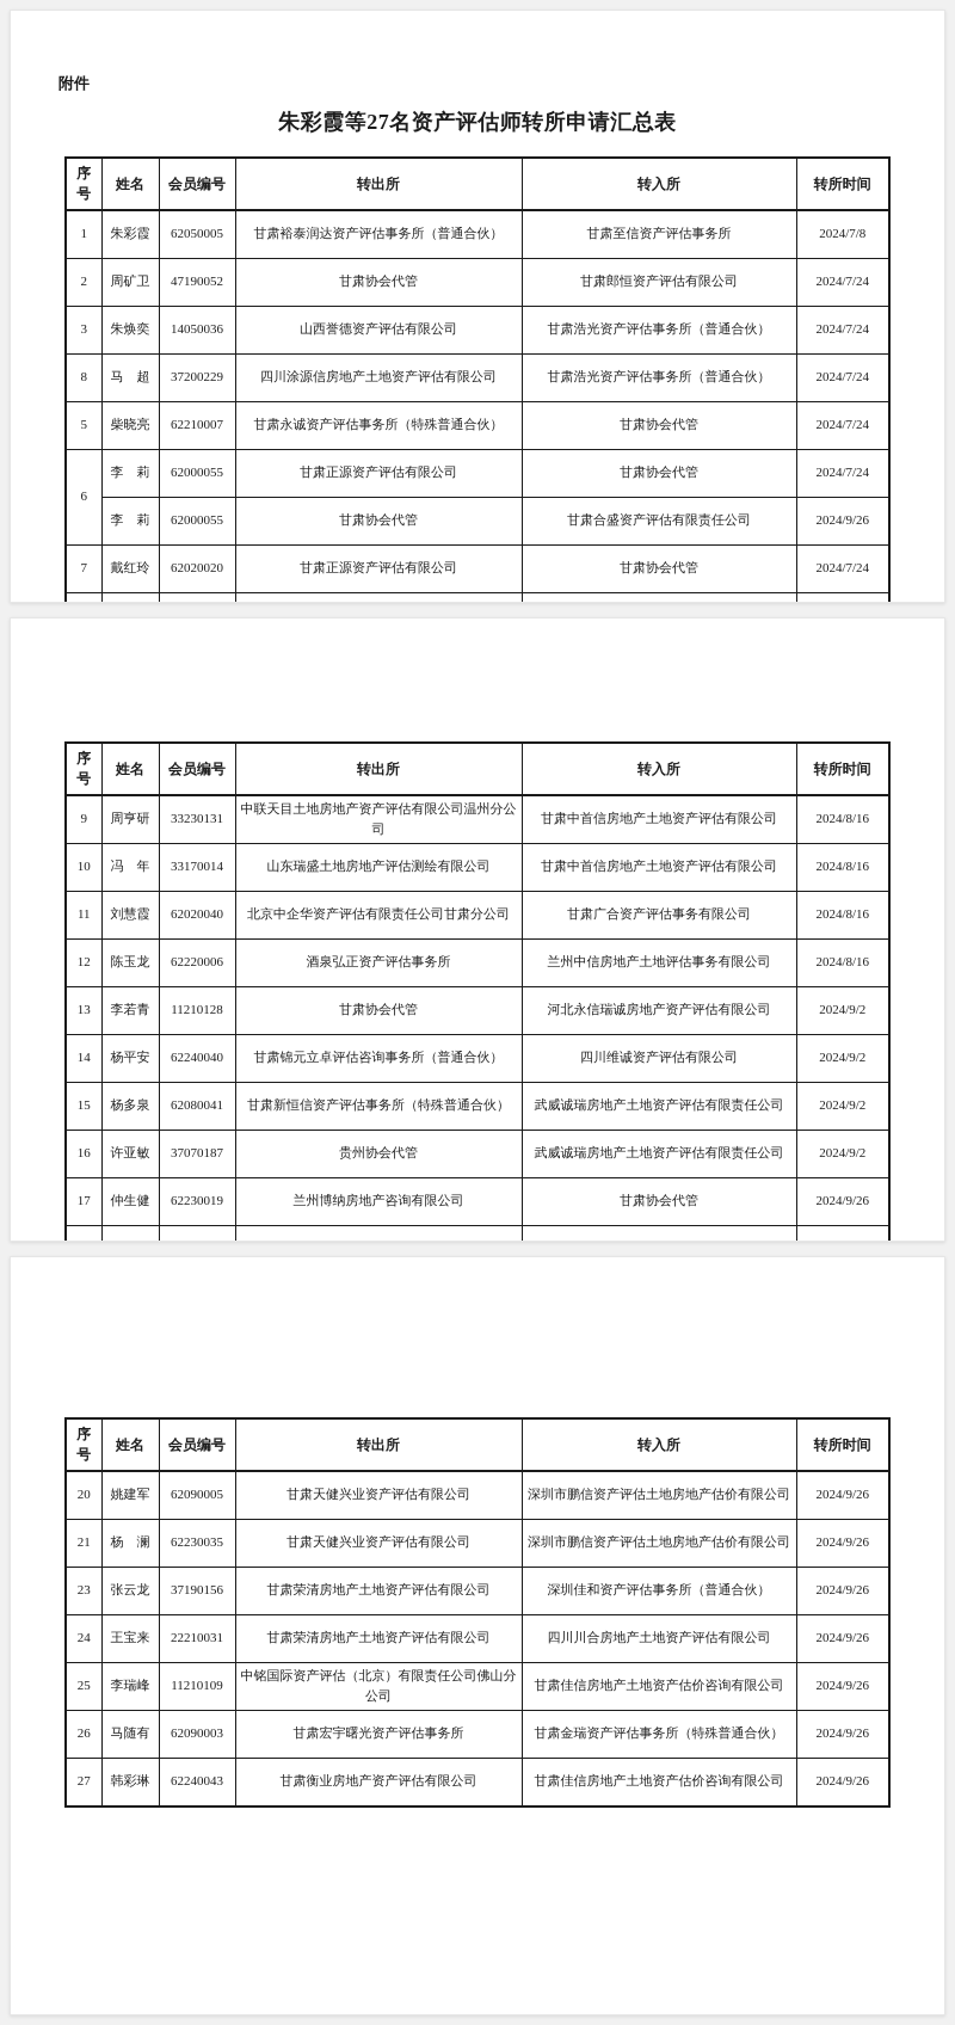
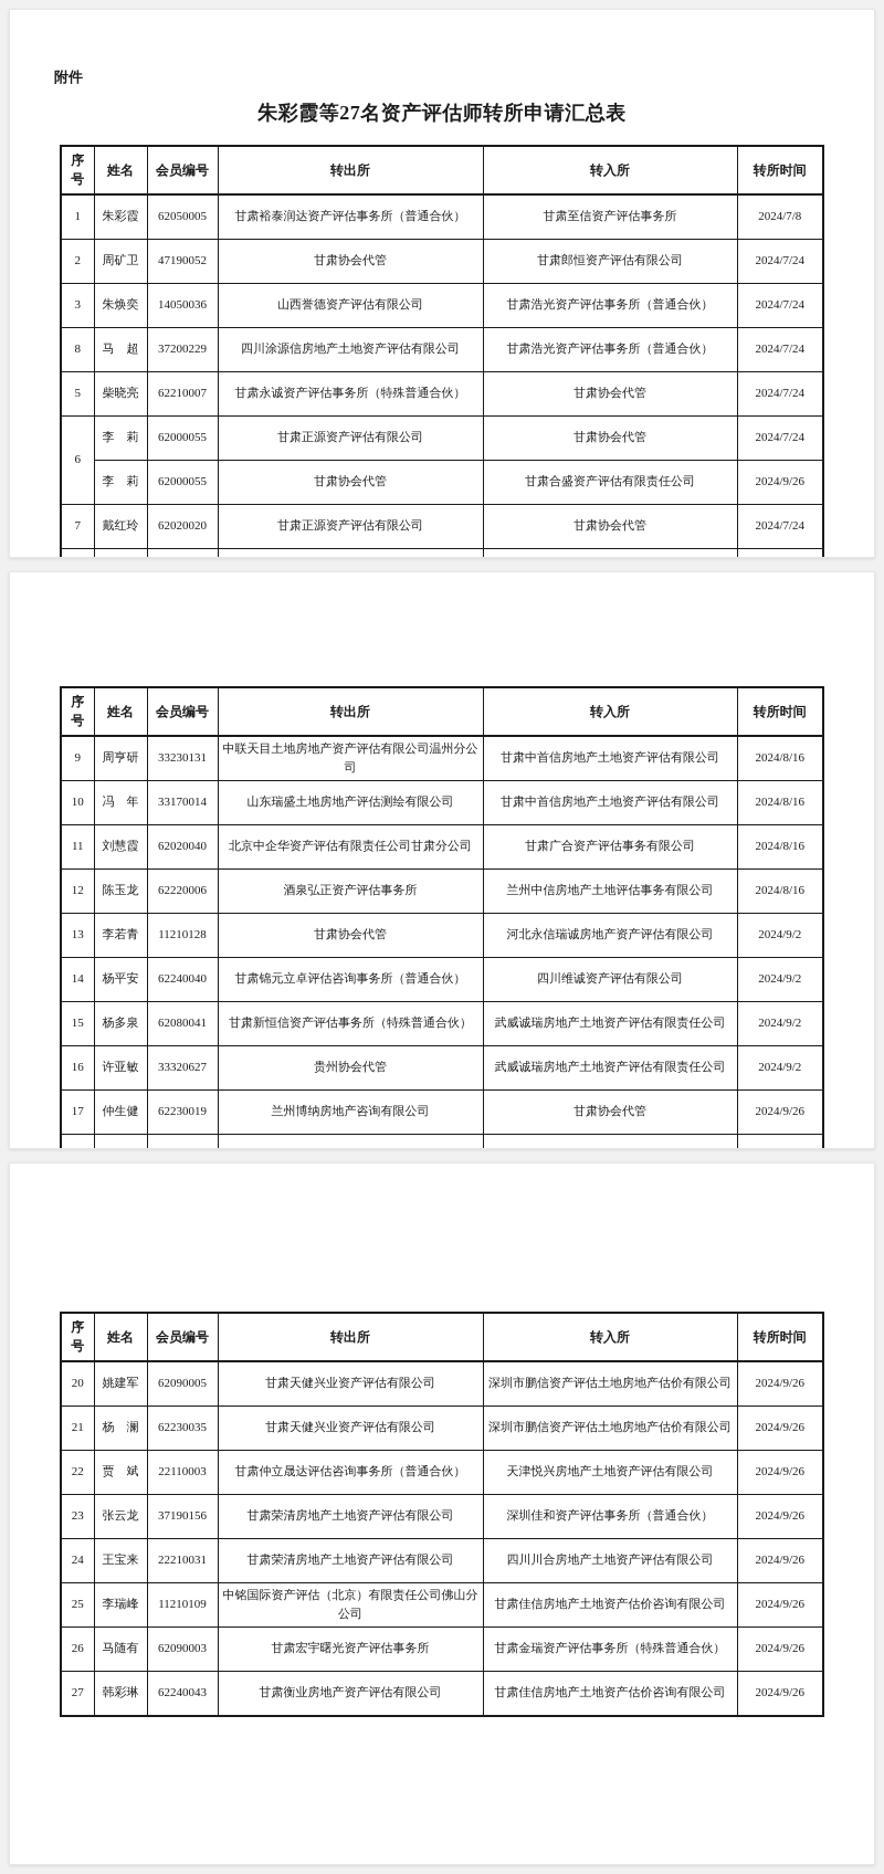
  附件
  朱彩霞等27名资产评估师转所申请汇总表
  序号	姓名	会员编号	转出所	转入所	转所时间
  1	朱彩霞	62050005	甘肃裕泰润达资产评估事务所（普通合伙）	甘肃至信资产评估事务所	2024/7/8
  2	周矿卫	47190052	甘肃协会代管	甘肃郎恒资产评估有限公司	2024/7/24
  3	朱焕奕	14050036	山西誉德资产评估有限公司	甘肃浩光资产评估事务所（普通合伙）	2024/7/24
  8	马 超	37200229	四川涂源信房地产土地资产评估有限公司	甘肃浩光资产评估事务所（普通合伙）	2024/7/24
  5	柴晓亮	62210007	甘肃永诚资产评估事务所（特殊普通合伙）	甘肃协会代管	2024/7/24
  6	李 莉	62000055	甘肃正源资产评估有限公司	甘肃协会代管	2024/7/24
  李 莉	62000055	甘肃协会代管	甘肃合盛资产评估有限责任公司	2024/9/26
  7	戴红玲	62020020	甘肃正源资产评估有限公司	甘肃协会代管	2024/7/24
  序号	姓名	会员编号	转出所	转入所	转所时间
  9	周亨研	33230131	中联天目土地房地产资产评估有限公司温州分公司	甘肃中首信房地产土地资产评估有限公司	2024/8/16
  10	冯 年	33170014	山东瑞盛土地房地产评估测绘有限公司	甘肃中首信房地产土地资产评估有限公司	2024/8/16
  11	刘慧霞	62020040	北京中企华资产评估有限责任公司甘肃分公司	甘肃广合资产评估事务有限公司	2024/8/16
  12	陈玉龙	62220006	酒泉弘正资产评估事务所	兰州中信房地产土地评估事务有限公司	2024/8/16
  13	李若青	11210128	甘肃协会代管	河北永信瑞诚房地产资产评估有限公司	2024/9/2
  14	杨平安	62240040	甘肃锦元立卓评估咨询事务所（普通合伙）	四川维诚资产评估有限公司	2024/9/2
  15	杨多泉	62080041	甘肃新恒信资产评估事务所（特殊普通合伙）	武威诚瑞房地产土地资产评估有限责任公司	2024/9/2
- 16	许亚敏	37070187	贵州协会代管	武威诚瑞房地产土地资产评估有限责任公司	2024/9/2
+ 16	许亚敏	33320627	贵州协会代管	武威诚瑞房地产土地资产评估有限责任公司	2024/9/2
  17	仲生健	62230019	兰州博纳房地产咨询有限公司	甘肃协会代管	2024/9/26
  序号	姓名	会员编号	转出所	转入所	转所时间
  20	姚建军	62090005	甘肃天健兴业资产评估有限公司	深圳市鹏信资产评估土地房地产估价有限公司	2024/9/26
  21	杨 澜	62230035	甘肃天健兴业资产评估有限公司	深圳市鹏信资产评估土地房地产估价有限公司	2024/9/26
+ 22	贾 斌	22110003	甘肃仲立晟达评估咨询事务所（普通合伙）	天津悦兴房地产土地资产评估有限公司	2024/9/26
  23	张云龙	37190156	甘肃荣清房地产土地资产评估有限公司	深圳佳和资产评估事务所（普通合伙）	2024/9/26
  24	王宝来	22210031	甘肃荣清房地产土地资产评估有限公司	四川川合房地产土地资产评估有限公司	2024/9/26
  25	李瑞峰	11210109	中铭国际资产评估（北京）有限责任公司佛山分公司	甘肃佳信房地产土地资产估价咨询有限公司	2024/9/26
  26	马随有	62090003	甘肃宏宇曙光资产评估事务所	甘肃金瑞资产评估事务所（特殊普通合伙）	2024/9/26
  27	韩彩琳	62240043	甘肃衡业房地产资产评估有限公司	甘肃佳信房地产土地资产估价咨询有限公司	2024/9/26
